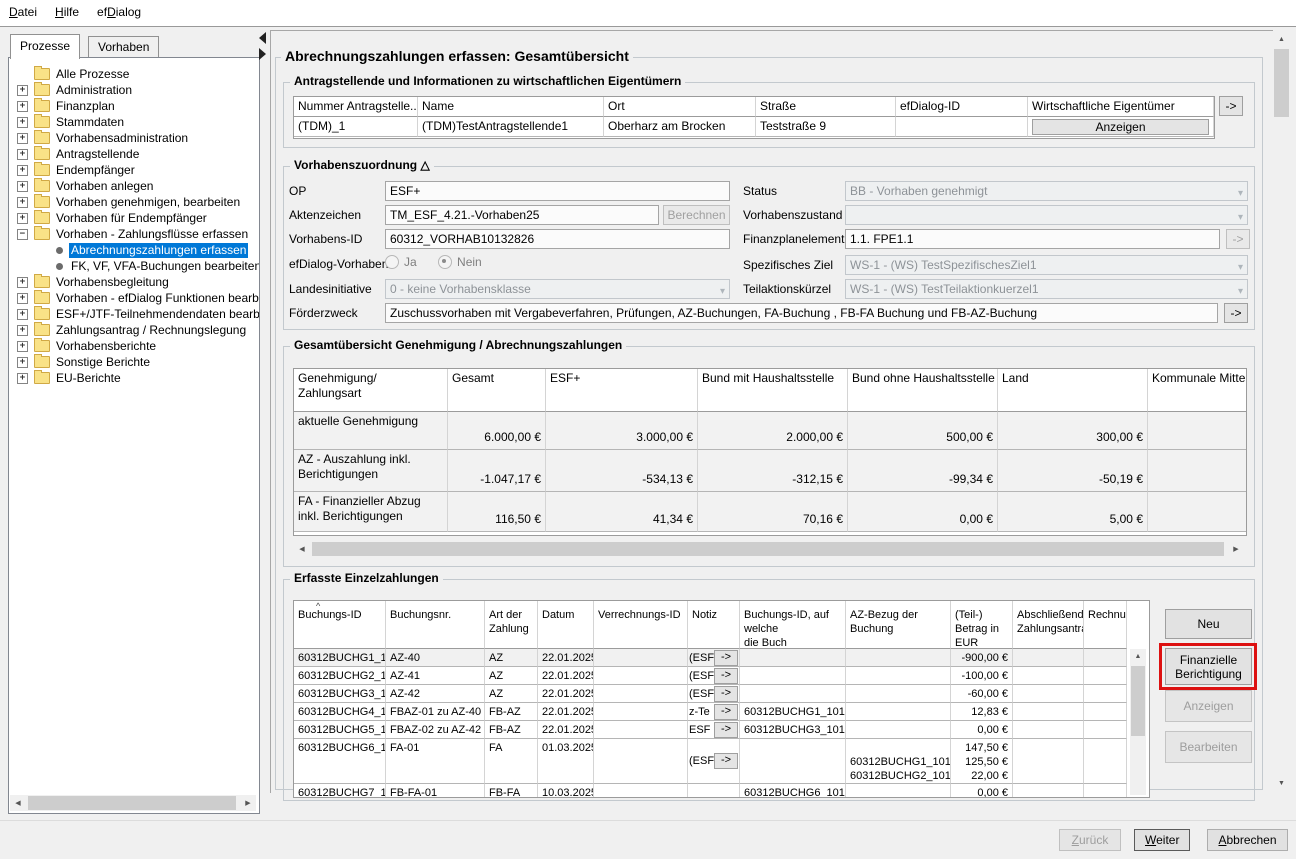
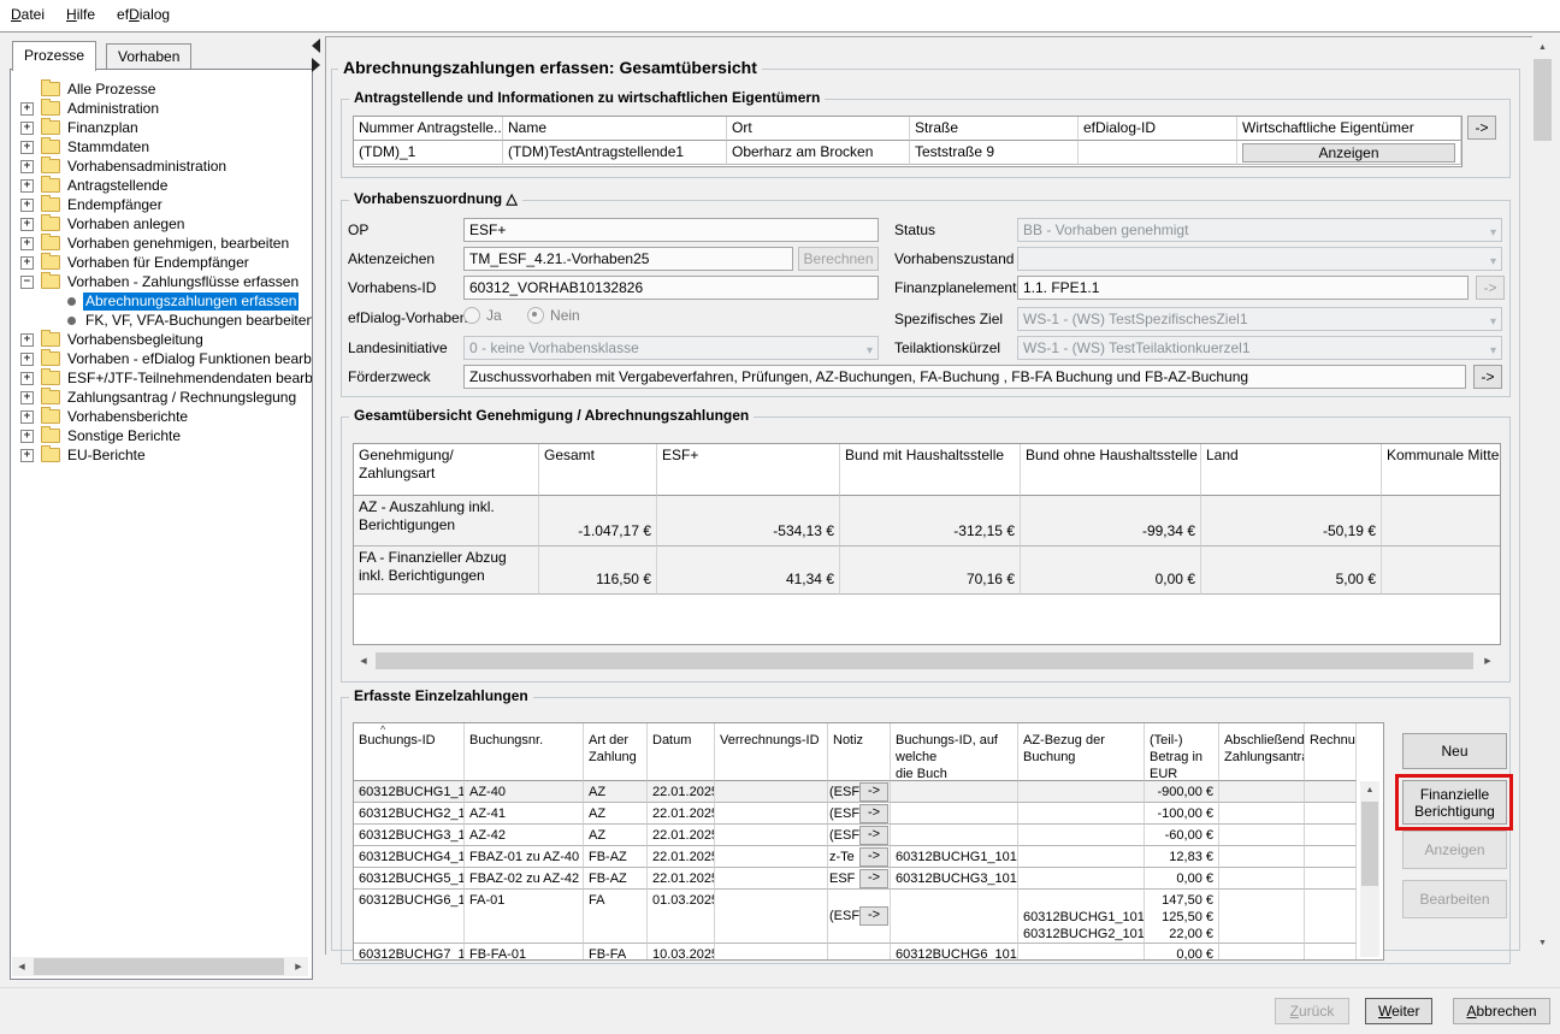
  Datei Hilfe efDialog
  Prozesse
  Vorhaben
  Alle Prozesse
  +
  Administration
  +
  Finanzplan
  +
  Stammdaten
  +
  Vorhabensadministration
  +
  Antragstellende
  +
  Endempfänger
  +
  Vorhaben anlegen
  +
  Vorhaben genehmigen, bearbeiten
  +
  Vorhaben für Endempfänger
  −
  Vorhaben - Zahlungsflüsse erfassen
  Abrechnungszahlungen erfassen
  FK, VF, VFA-Buchungen bearbeiten
  +
  Vorhabensbegleitung
  +
  Vorhaben - efDialog Funktionen bearb
  +
  ESF+/JTF-Teilnehmendendaten bearb
  +
  Zahlungsantrag / Rechnungslegung
  +
  Vorhabensberichte
  +
  Sonstige Berichte
  +
  EU-Berichte
  Abrechnungszahlungen erfassen: Gesamtübersicht
  Antragstellende und Informationen zu wirtschaftlichen Eigentümern
  Nummer Antragstelle..
  Name
  Ort
  Straße
  efDialog-ID
  Wirtschaftliche Eigentümer
  (TDM)_1
  (TDM)TestAntragstellende1
  Oberharz am Brocken
  Teststraße 9
  Anzeigen
  ->
  Vorhabenszuordnung △
  OP
  ESF+
  Aktenzeichen
  TM_ESF_4.21.-Vorhaben25
  Berechnen
  Vorhabens-ID
  60312_VORHAB10132826
  efDialog-Vorhabe
  Ja
  Nein
  Landesinitiative
  0 - keine Vorhabensklasse
  ▾
  Förderzweck
  Zuschussvorhaben mit Vergabeverfahren, Prüfungen, AZ-Buchungen, FA-Buchung , FB-FA Buchung und FB-AZ-Buchung
  ->
  Status
  BB - Vorhaben genehmigt
  ▾
  Vorhabenszustand
  ▾
  Finanzplanelement
  1.1. FPE1.1
  ->
  Spezifisches Ziel
  WS-1 - (WS) TestSpezifischesZiel1
  ▾
  Teilaktionskürzel
  WS-1 - (WS) TestTeilaktionkuerzel1
  ▾
  Gesamtübersicht Genehmigung / Abrechnungszahlungen
  Genehmigung/
  Zahlungsart
  Gesamt
  ESF+
  Bund mit Haushaltsstelle
  Bund ohne Haushaltsstelle
  Land
  Kommunale Mitte
- aktuelle Genehmigung
- 6.000,00 €
- 3.000,00 €
- 2.000,00 €
- 500,00 €
- 300,00 €
  AZ - Auszahlung inkl.
  Berichtigungen
  -1.047,17 €
  -534,13 €
  -312,15 €
  -99,34 €
  -50,19 €
  FA - Finanzieller Abzug
  inkl. Berichtigungen
  116,50 €
  41,34 €
  70,16 €
  0,00 €
  5,00 €
  Erfasste Einzelzahlungen
  Buchungs-ID
  ^
  Buchungsnr.
  Art der
  Zahlung
  Datum
  Verrechnungs-ID
  Notiz
  Buchungs-ID, auf
  welche
  die Buch
  AZ-Bezug der
  Buchung
  (Teil-)
  Betrag in
  EUR
  Abschließend
  Zahlungsantr
  Rechnu
  60312BUCHG1_1
  AZ-40
  AZ
  22.01.202
  (ESF
  ->
  -900,00 €
  60312BUCHG2_1
  AZ-41
  AZ
  22.01.2025
  (ESF
  ->
  -100,00 €
  60312BUCHG3_1
  AZ-42
  AZ
  22.01.2025
  (ESF
  ->
  -60,00 €
  60312BUCHG4_1
  FBAZ-01 zu AZ-40
  FB-AZ
  22.01.2025
  z-Te
  ->
  60312BUCHG1_101
  12,83 €
  60312BUCHG5_1
  FBAZ-02 zu AZ-42
  FB-AZ
  22.01.2025
  ESF
  ->
  60312BUCHG3_101
  0,00 €
  60312BUCHG6_1
  FA-01
  FA
  01.03.2025
  (ESF
  ->
  60312BUCHG1_101
  60312BUCHG2_101
  147,50 €
  125,50 €
  22,00 €
  60312BUCHG7_1
  FB-FA-01
  FB-FA
  10.03.2025
  60312BUCHG6_101
  0,00 €
  Neu
  Finanzielle Berichtigung
  Anzeigen
  Bearbeiten
  Zurück
  Weiter
  Abbrechen
